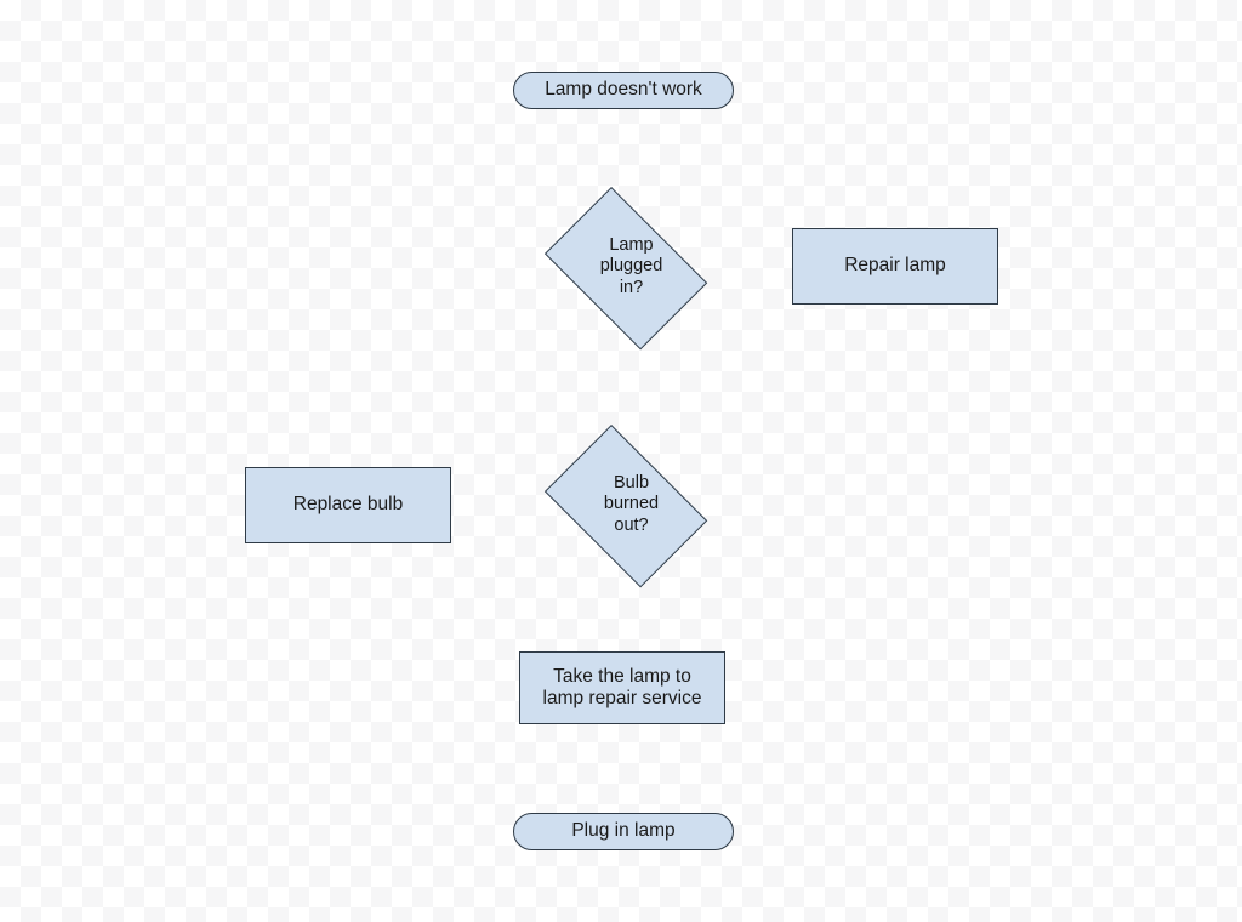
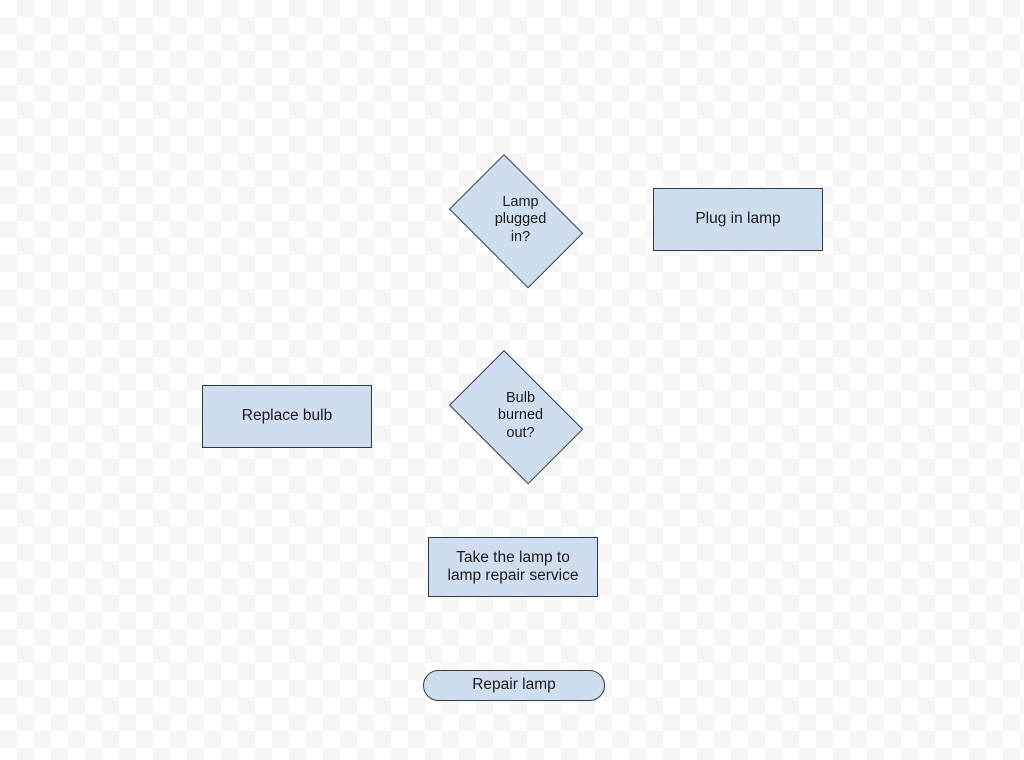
- Lamp doesn't work
  Lamp
  plugged
  in?
- Repair lamp
+ Plug in lamp
  Replace bulb
  Bulb
  burned
  out?
  Take the lamp to
  lamp repair service
- Plug in lamp
+ Repair lamp
